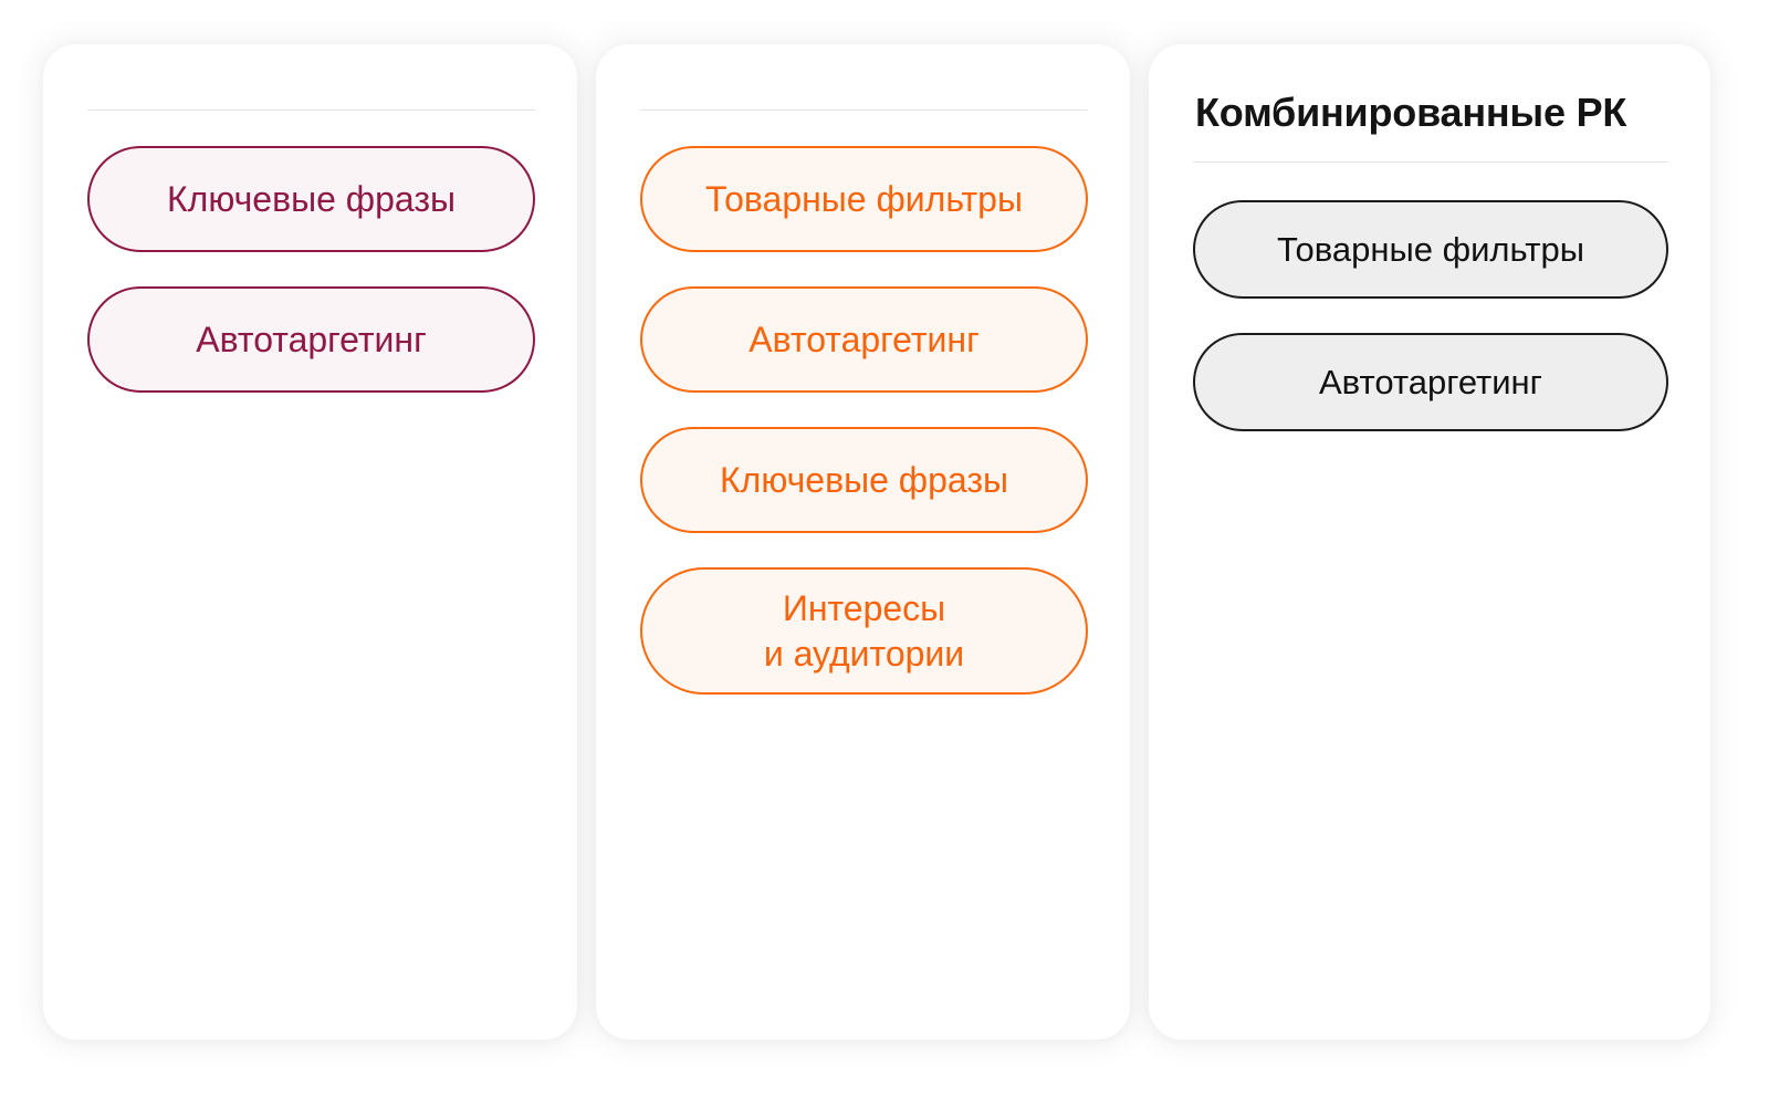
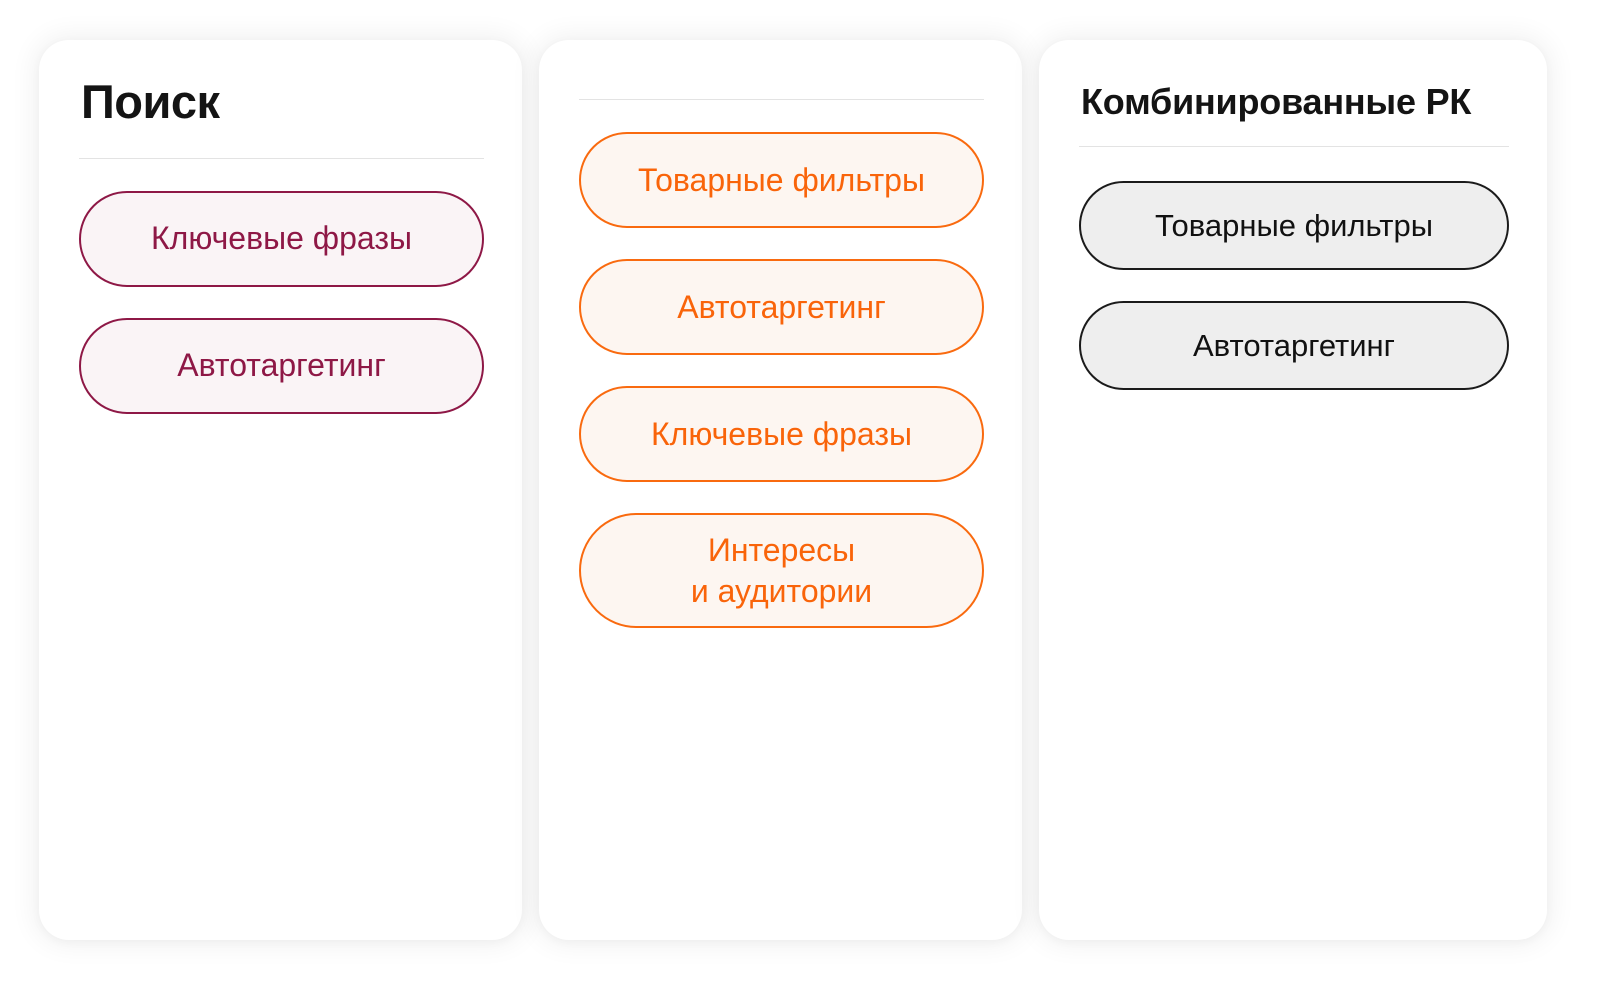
+ Поиск
  Ключевые фразы
  Автотаргетинг
  Товарные фильтры
  Автотаргетинг
  Ключевые фразы
  Интересы
  и аудитории
  Комбинированные РК
  Товарные фильтры
  Автотаргетинг
